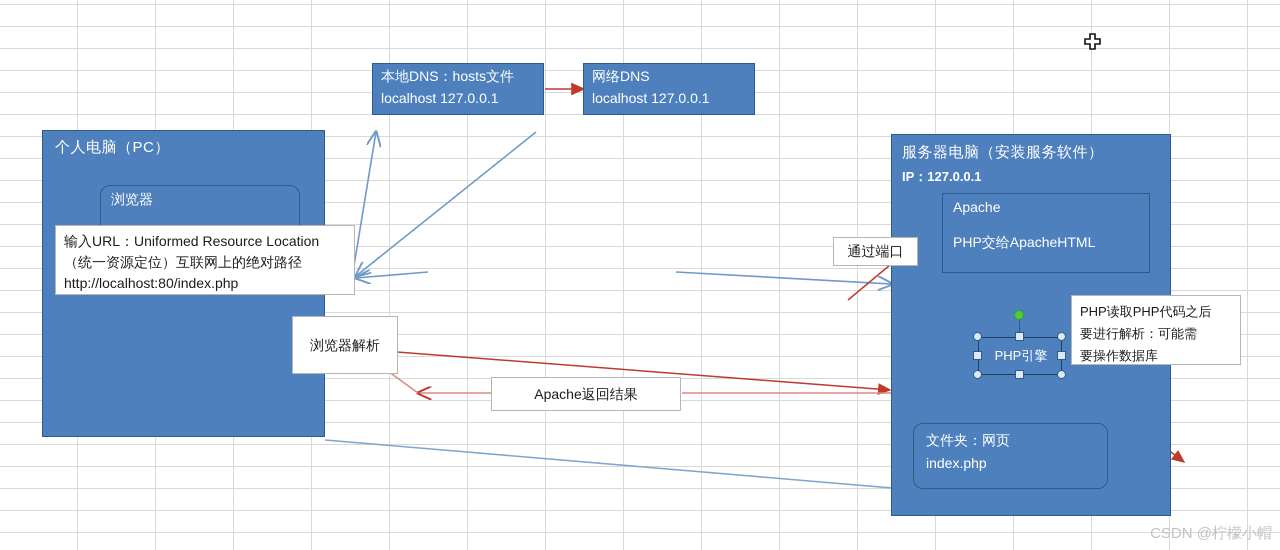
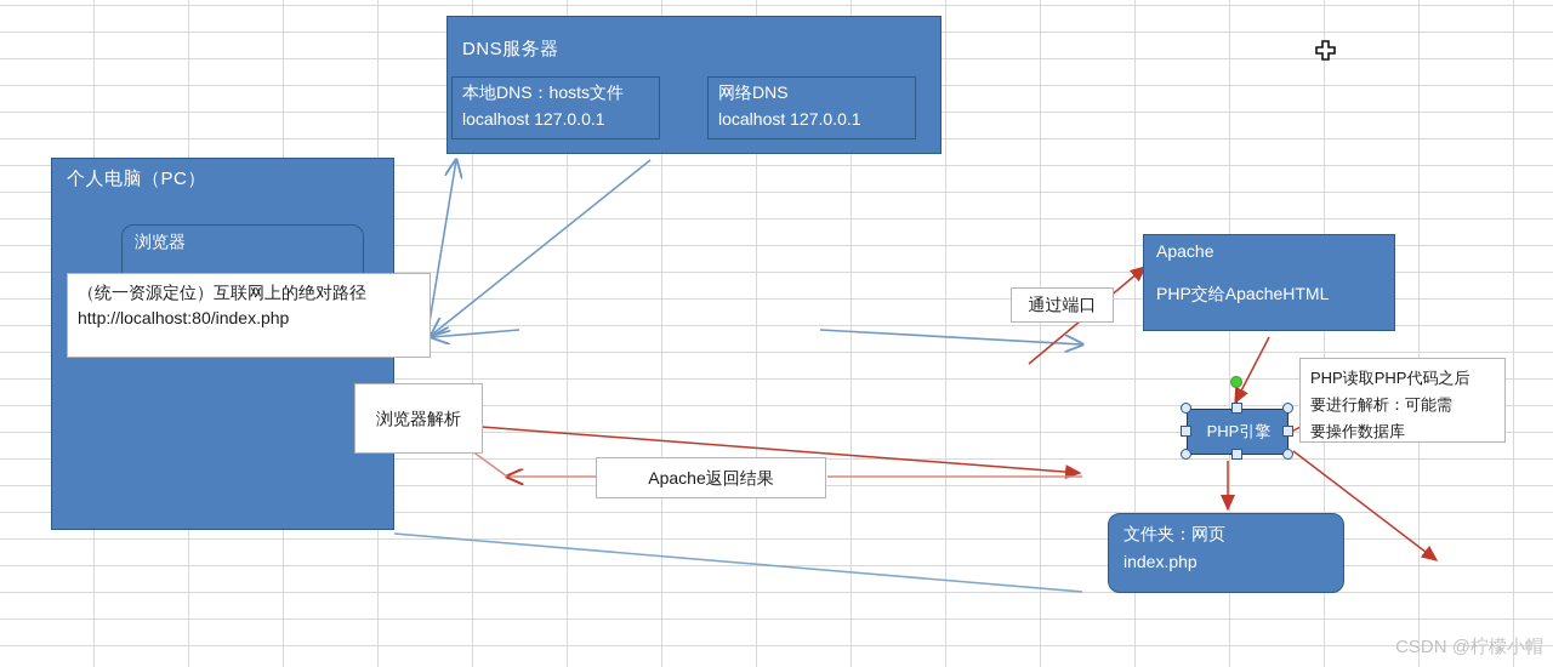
+ DNS服务器
  本地DNS：hosts文件
  localhost 127.0.0.1
  网络DNS
  localhost 127.0.0.1
  个人电脑（PC）
  浏览器
- 服务器电脑（安装服务软件）
- IP：127.0.0.1
  Apache
  PHP交给ApacheHTML
  PHP引擎
  文件夹：网页
  index.php
- 输入URL：Uniformed Resource Location
  （统一资源定位）互联网上的绝对路径
  http://localhost:80/index.php
  浏览器解析
  Apache返回结果
  通过端口
  PHP读取PHP代码之后
  要进行解析：可能需
  要操作数据库
  CSDN @柠檬小帽
